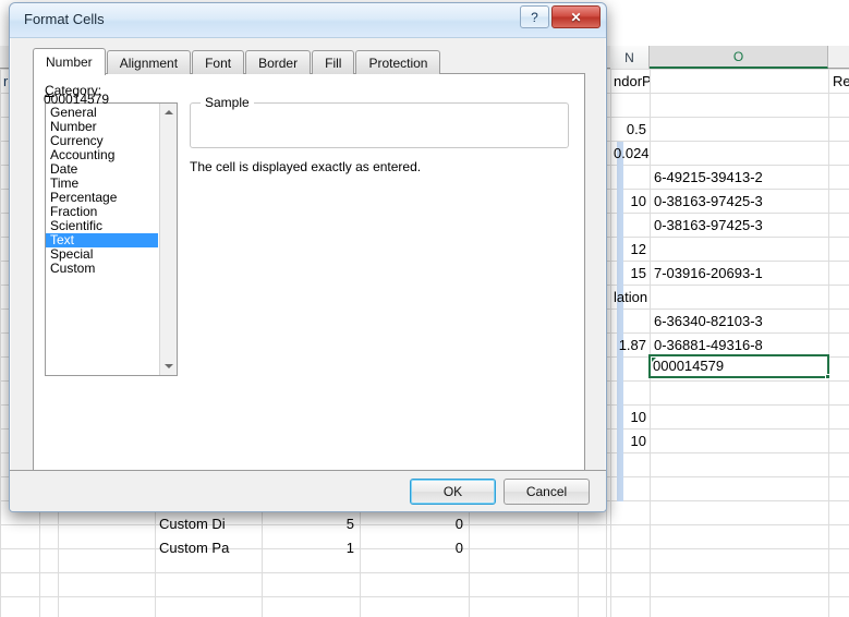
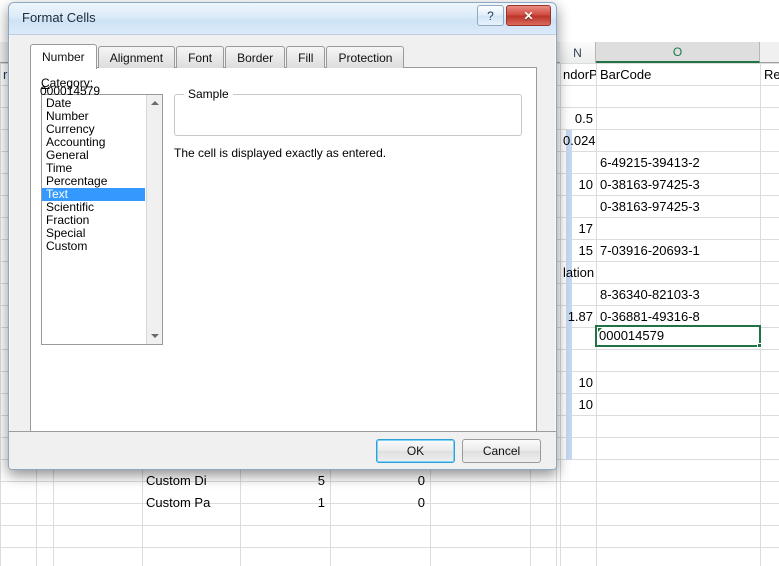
  N
  O
  ndorP
+ BarCode
  Re
  0.5
  0.024
  6-49215-39413-2
  10
  0-38163-97425-3
  0-38163-97425-3
- 12
+ 17
  15
  7-03916-20693-1
  lation
- 6-36340-82103-3
+ 8-36340-82103-3
  1.87
  0-36881-49316-8
  10
  10
  Custom Di
  5
  0
  Custom Pa
  1
  0
  000014579
  Format Cells
  ?
  ✕
  Number
  Alignment
  Font
  Border
  Fill
  Protection
  Category:
- General
+ Date
  Number
  Currency
  Accounting
- Date
+ General
  Time
  Percentage
- Fraction
+ Text
  Scientific
- Text
+ Fraction
  Special
  Custom
  Sample
  000014579
  The cell is displayed exactly as entered.
  OK
  Cancel
